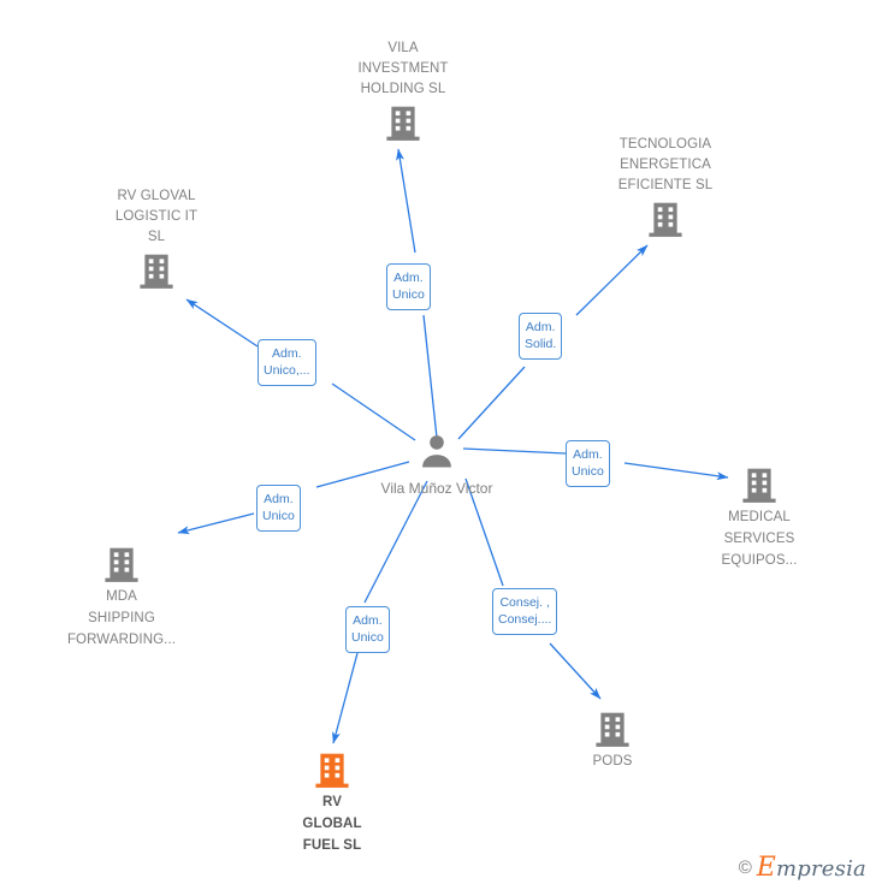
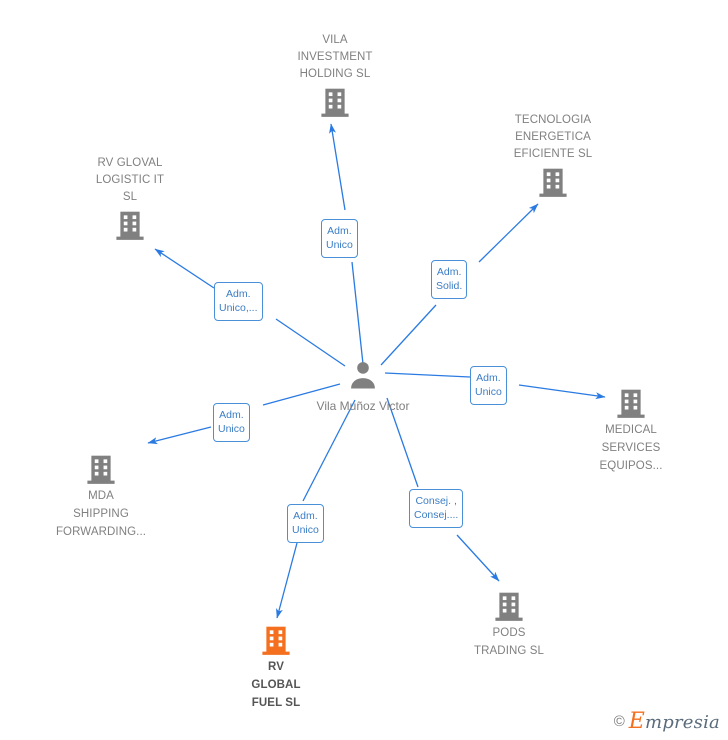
  Vila Muñoz Victor
  VILA
  INVESTMENT
  HOLDING SL
  TECNOLOGIA
  ENERGETICA
  EFICIENTE SL
  RV GLOVAL
  LOGISTIC IT
  SL
  MEDICAL
  SERVICES
  EQUIPOS...
  MDA
  SHIPPING
  FORWARDING...
  PODS
+ TRADING SL
  RV
  GLOBAL
  FUEL SL
  Adm.
  Unico
  Adm.
  Solid.
  Adm.
  Unico,...
  Adm.
  Unico
  Adm.
  Unico
  Consej. ,
  Consej....
  Adm.
  Unico
  ©
  Empresia
